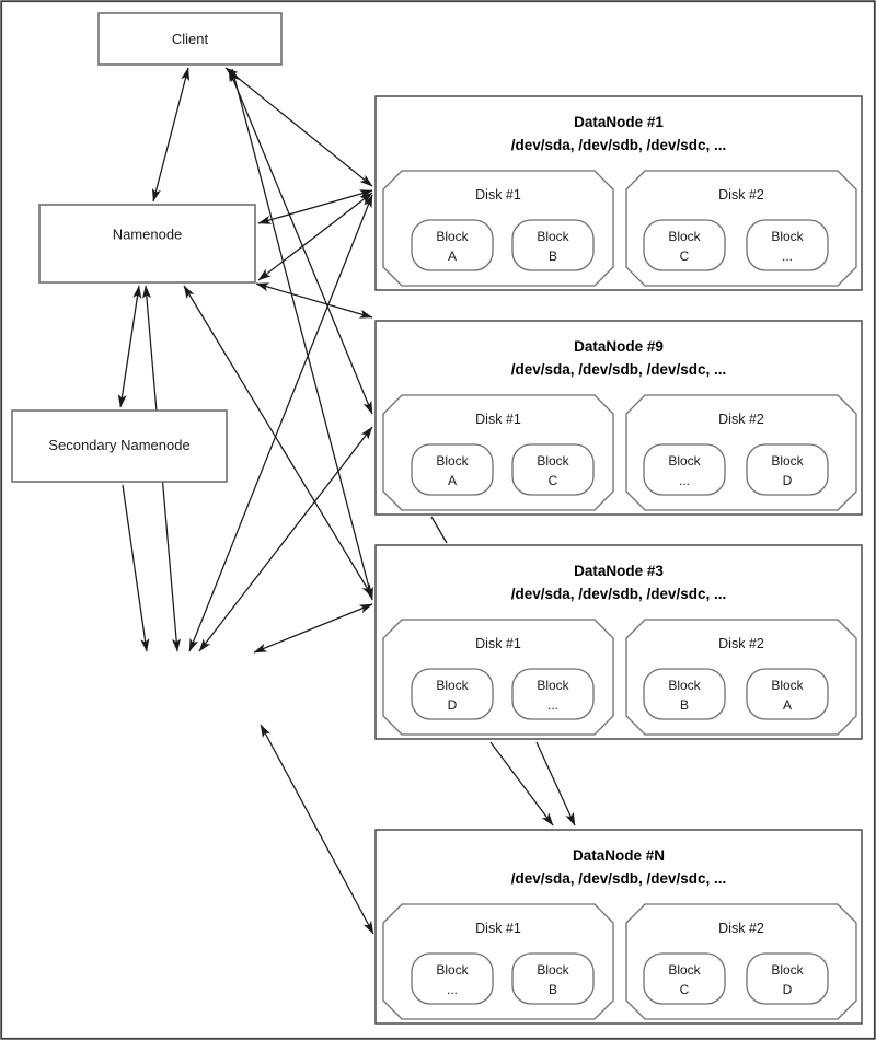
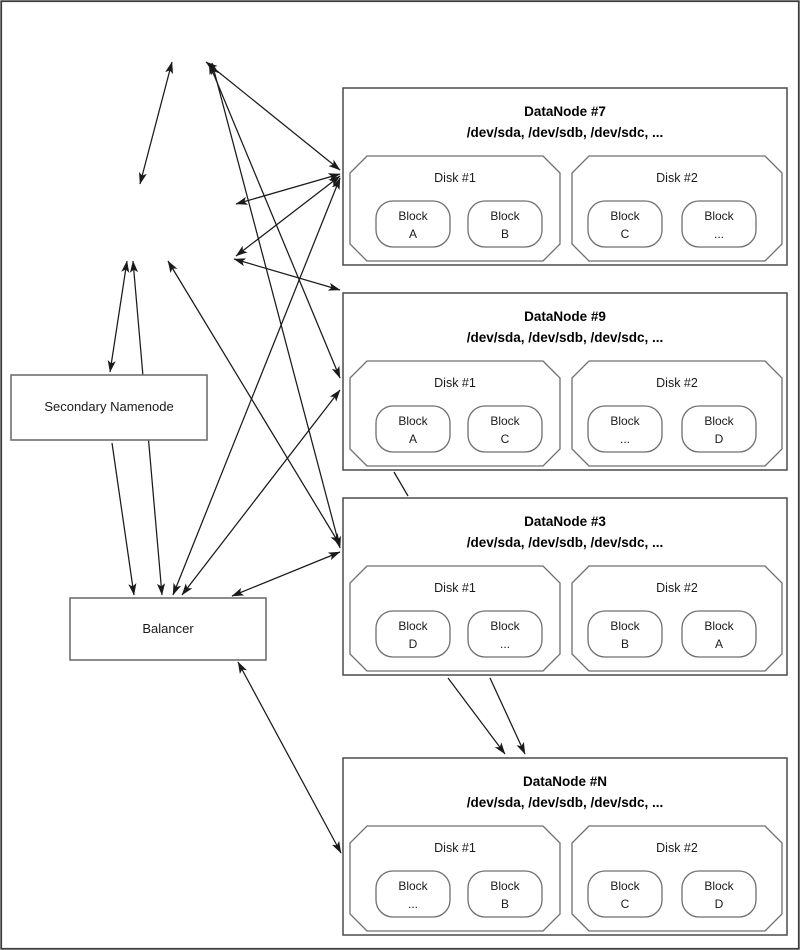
- Client
- Namenode
  Secondary Namenode
+ Balancer
- DataNode #1
+ DataNode #7
  /dev/sda, /dev/sdb, /dev/sdc, ...
  Disk #1
  Block
  A
  Block
  B
  Disk #2
  Block
  C
  Block
  ...
  DataNode #9
  /dev/sda, /dev/sdb, /dev/sdc, ...
  Disk #1
  Block
  A
  Block
  C
  Disk #2
  Block
  ...
  Block
  D
  DataNode #3
  /dev/sda, /dev/sdb, /dev/sdc, ...
  Disk #1
  Block
  D
  Block
  ...
  Disk #2
  Block
  B
  Block
  A
  DataNode #N
  /dev/sda, /dev/sdb, /dev/sdc, ...
  Disk #1
  Block
  ...
  Block
  B
  Disk #2
  Block
  C
  Block
  D
